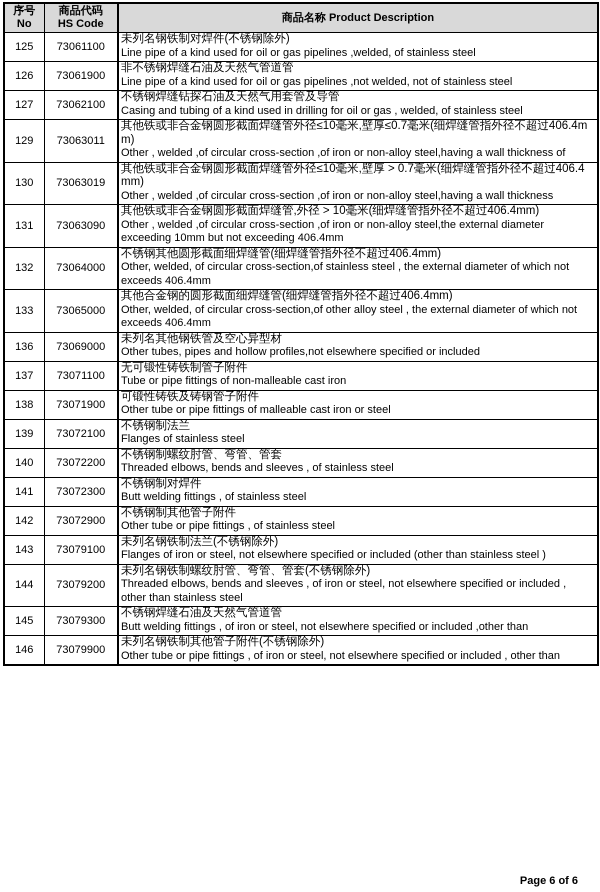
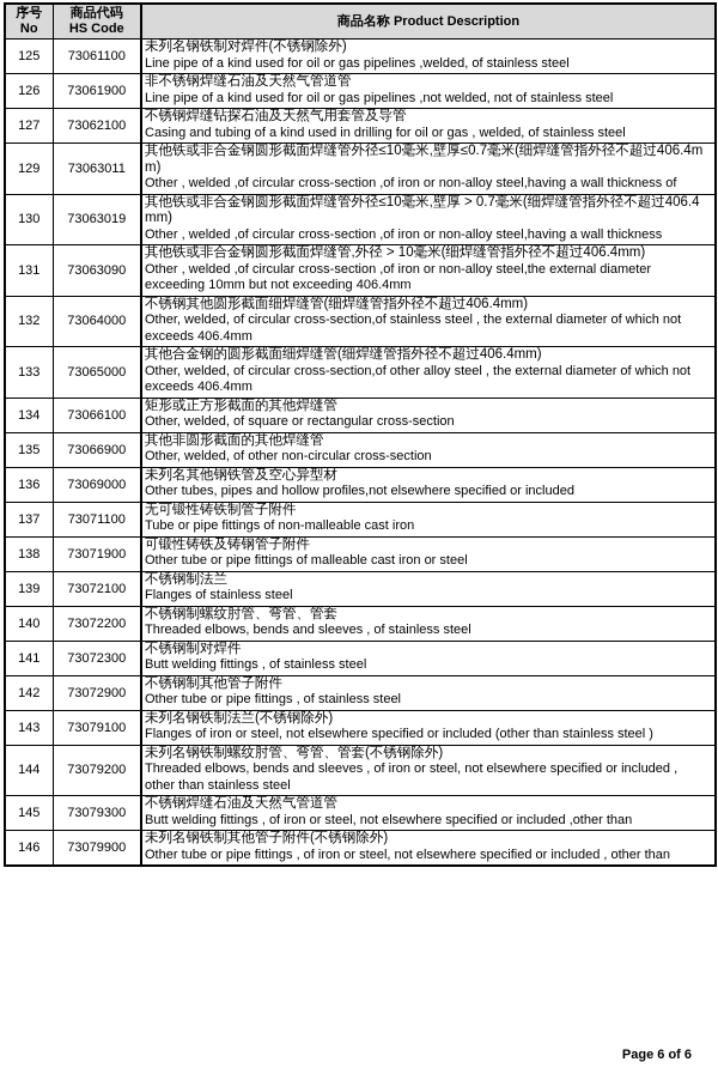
  序号 No	商品代码 HS Code	商品名称 Product Description
  125	73061100	未列名钢铁制对焊件(不锈钢除外) Line pipe of a kind used for oil or gas pipelines ,welded, of stainless steel
  126	73061900	非不锈钢焊缝石油及天然气管道管 Line pipe of a kind used for oil or gas pipelines ,not welded, not of stainless steel
  127	73062100	不锈钢焊缝钻探石油及天然气用套管及导管 Casing and tubing of a kind used in drilling for oil or gas , welded, of stainless steel
  129	73063011	其他铁或非合金钢圆形截面焊缝管外径≤10毫米,壁厚≤0.7毫米(细焊缝管指外径不超过406.4mm) Other , welded ,of circular cross-section ,of iron or non-alloy steel,having a wall thickness of
  130	73063019	其他铁或非合金钢圆形截面焊缝管外径≤10毫米,壁厚 > 0.7毫米(细焊缝管指外径不超过406.4mm) Other , welded ,of circular cross-section ,of iron or non-alloy steel,having a wall thickness
  131	73063090	其他铁或非合金钢圆形截面焊缝管,外径 > 10毫米(细焊缝管指外径不超过406.4mm) Other , welded ,of circular cross-section ,of iron or non-alloy steel,the external diameter exceeding 10mm but not exceeding 406.4mm
  132	73064000	不锈钢其他圆形截面细焊缝管(细焊缝管指外径不超过406.4mm) Other, welded, of circular cross-section,of stainless steel , the external diameter of which not exceeds 406.4mm
  133	73065000	其他合金钢的圆形截面细焊缝管(细焊缝管指外径不超过406.4mm) Other, welded, of circular cross-section,of other alloy steel , the external diameter of which not exceeds 406.4mm
+ 134	73066100	矩形或正方形截面的其他焊缝管 Other, welded, of square or rectangular cross-section
+ 135	73066900	其他非圆形截面的其他焊缝管 Other, welded, of other non-circular cross-section
  136	73069000	未列名其他钢铁管及空心异型材 Other tubes, pipes and hollow profiles,not elsewhere specified or included
  137	73071100	无可锻性铸铁制管子附件 Tube or pipe fittings of non-malleable cast iron
  138	73071900	可锻性铸铁及铸钢管子附件 Other tube or pipe fittings of malleable cast iron or steel
  139	73072100	不锈钢制法兰 Flanges of stainless steel
  140	73072200	不锈钢制螺纹肘管、弯管、管套 Threaded elbows, bends and sleeves , of stainless steel
  141	73072300	不锈钢制对焊件 Butt welding fittings , of stainless steel
  142	73072900	不锈钢制其他管子附件 Other tube or pipe fittings , of stainless steel
  143	73079100	未列名钢铁制法兰(不锈钢除外) Flanges of iron or steel, not elsewhere specified or included (other than stainless steel )
  144	73079200	未列名钢铁制螺纹肘管、弯管、管套(不锈钢除外) Threaded elbows, bends and sleeves , of iron or steel, not elsewhere specified or included , other than stainless steel
  145	73079300	不锈钢焊缝石油及天然气管道管 Butt welding fittings , of iron or steel, not elsewhere specified or included ,other than
  146	73079900	未列名钢铁制其他管子附件(不锈钢除外) Other tube or pipe fittings , of iron or steel, not elsewhere specified or included , other than
  Page 6 of 6
